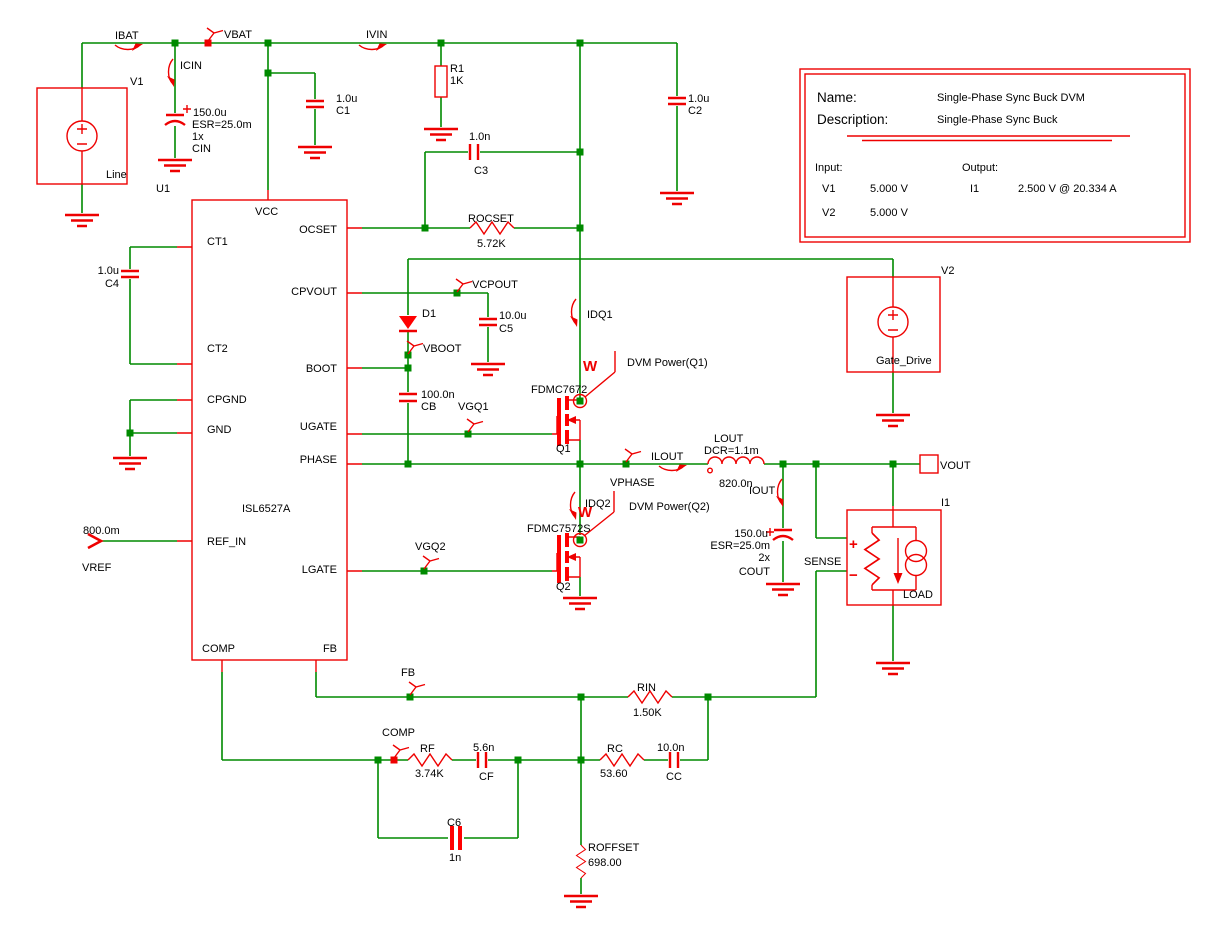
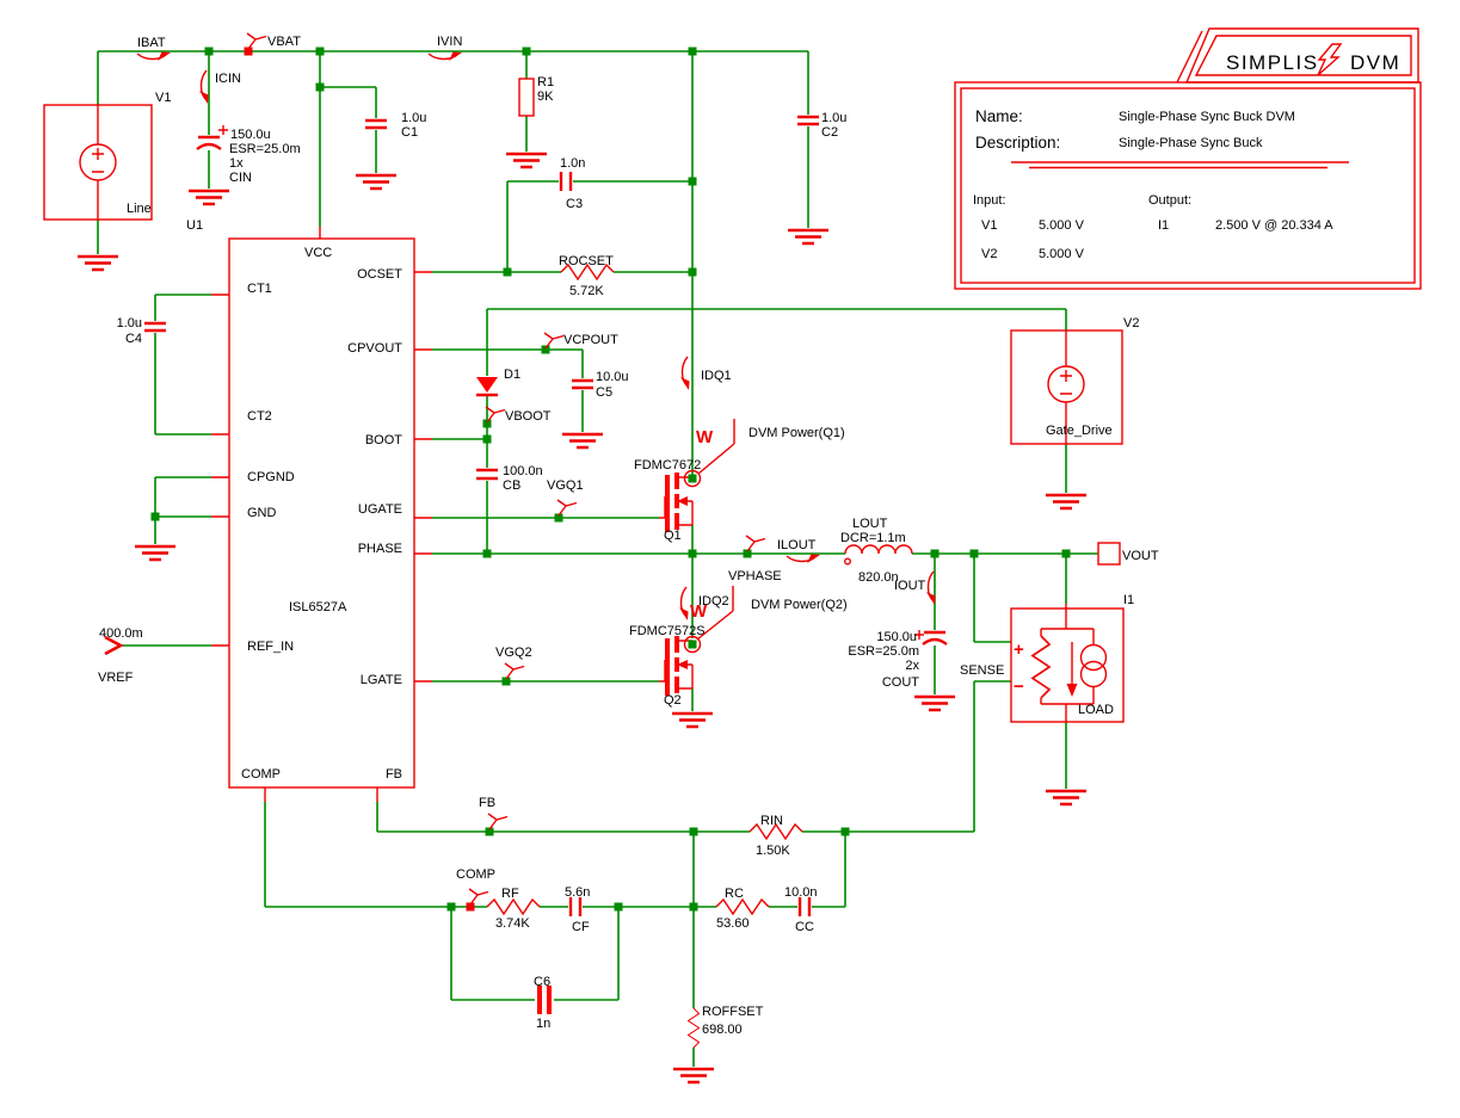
  V1
  Line
  V2
  Gate_Drive
- 800.0m
+ 400.0m
  VREF
  +
  −
  I1
  LOAD
  ISL6527A
  VCC
  CT1
  CT2
  CPGND
  GND
  REF_IN
  COMP
  FB
  OCSET
  CPVOUT
  BOOT
  UGATE
  PHASE
  LGATE
  150.0u
  ESR=25.0m
  1x
  CIN
  U1
  1.0u
  C1
  1.0u
  C2
  1.0n
  C3
  1.0u
  C4
  10.0u
  C5
  100.0n
  CB
  150.0u
  ESR=25.0m
  2x
  COUT
  5.6n
  CF
  10.0n
  CC
  C6
  1n
  R1
- 1K
+ 9K
  ROCSET
  5.72K
  RIN
  1.50K
  RF
  3.74K
  RC
  53.60
  ROFFSET
  698.00
  LOUT
  DCR=1.1m
  820.0n
  D1
  FDMC7672
  Q1
  FDMC7572S
  Q2
  VOUT
  IBAT
  VBAT
  ICIN
  IVIN
  VCPOUT
  VBOOT
  VGQ1
  IDQ1
  W
  DVM Power(Q1)
  VPHASE
  ILOUT
  IOUT
  W
  DVM Power(Q2)
  IDQ2
  VGQ2
  FB
  COMP
  SENSE
+ SIMPLIS
+ DVM
  Name:
  Single-Phase Sync Buck DVM
  Description:
  Single-Phase Sync Buck
  Input:
  Output:
  V1
  5.000 V
  I1
  2.500 V @ 20.334 A
  V2
  5.000 V
